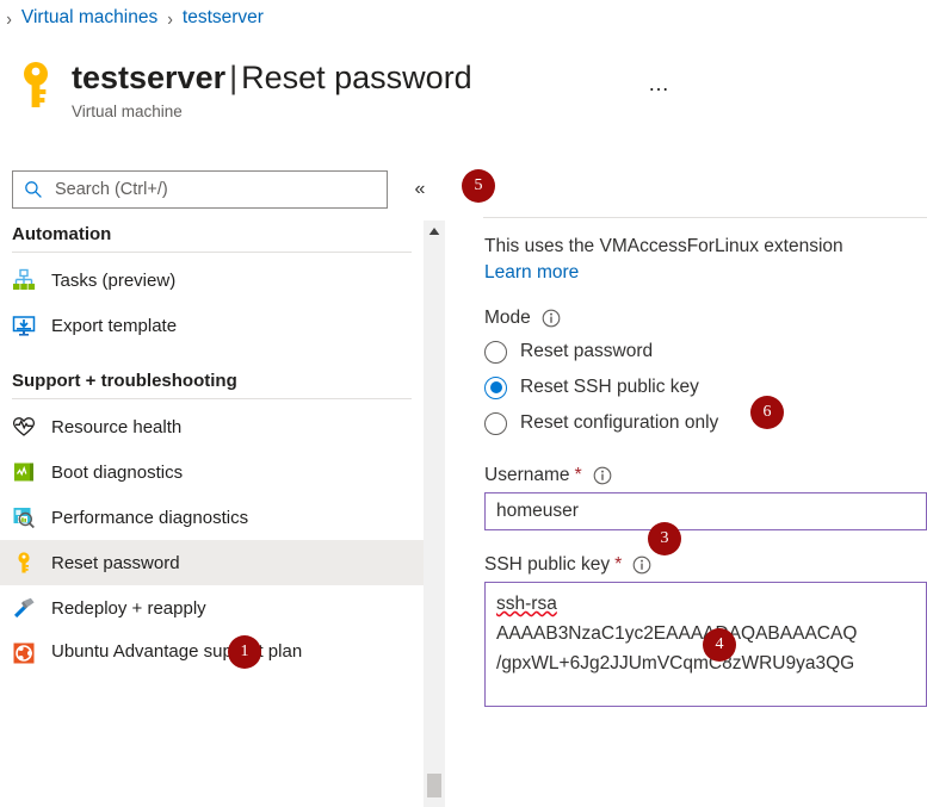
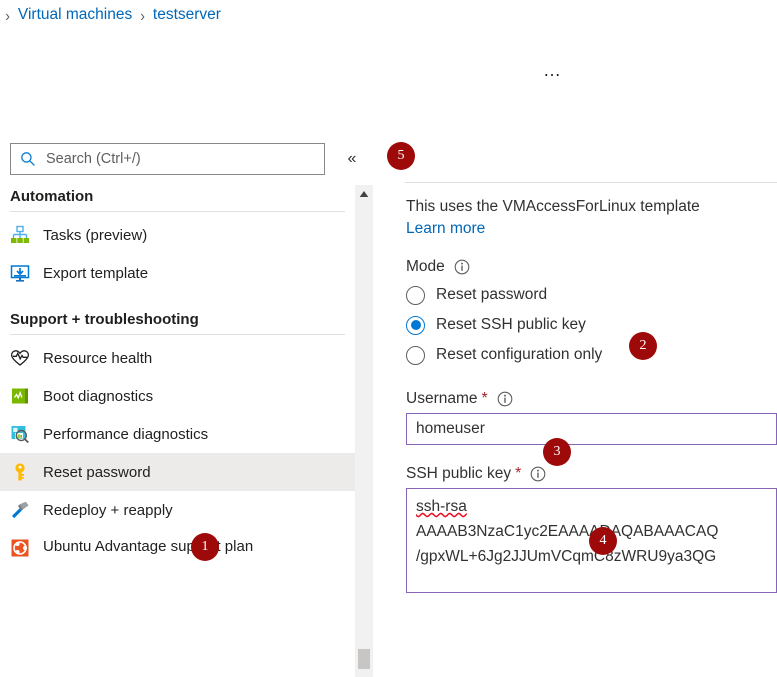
  ›
  Virtual machines
  ›
  testserver
- testserver|Reset password
- Virtual machine
  …
  Search (Ctrl+/)
  «
  Automation
  Tasks (preview)
  Export template
  Support + troubleshooting
  Resource health
  Boot diagnostics
  Performance diagnostics
  Reset password
  Redeploy + reapply
  Ubuntu Advantage su plan
- This uses the VMAccessForLinux extension
+ This uses the VMAccessForLinux template
  Learn more
  Mode
  Reset password
  Reset SSH public key
  Reset configuration only
  Username
  *
  homeuser
  SSH public key
  *
  ssh-rsa
  AAAAB3NzaC1yc2EAAAAQABAAACAQ
  /gpxWL+6Jg2JJUmVCqmC8zWRU9ya3QG
  1
- 6
+ 2
  3
  4
  5
